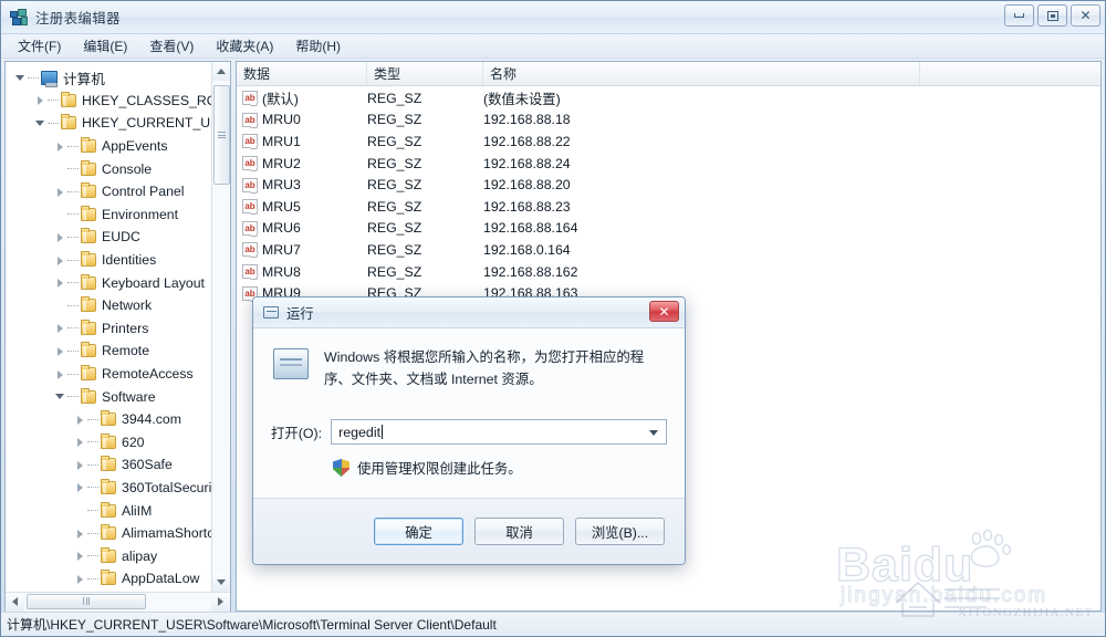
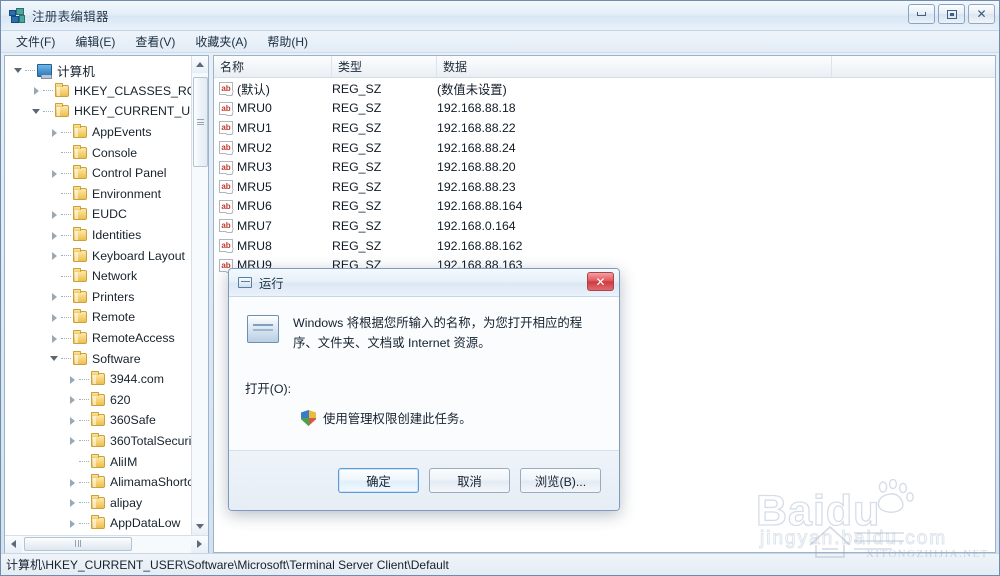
  注册表编辑器
  ✕
  文件(F)
  编辑(E)
  查看(V)
  收藏夹(A)
  帮助(H)
  计算机
  HKEY_CLASSES_R
  HKEY_CURRENT_U
  AppEvents
  Console
  Control Panel
  Environment
  EUDC
  Identities
  Keyboard Layout
  Network
  Printers
  Remote
  RemoteAccess
  Software
  3944.com
  620
  360Safe
  360TotalSecuri
  AliIM
  AlimamaShortc
  alipay
  AppDataLow
- 数据
+ 名称
  类型
- 名称
+ 数据
  ab
  (默认)
  REG_SZ
  (数值未设置)
  ab
  MRU0
  REG_SZ
  192.168.88.18
  ab
  MRU1
  REG_SZ
  192.168.88.22
  ab
  MRU2
  REG_SZ
  192.168.88.24
  ab
  MRU3
  REG_SZ
  192.168.88.20
  ab
  MRU5
  REG_SZ
  192.168.88.23
  ab
  MRU6
  REG_SZ
  192.168.88.164
  ab
  MRU7
  REG_SZ
  192.168.0.164
  ab
  MRU8
  REG_SZ
  192.168.88.162
  ab
  MRU9
  REG_SZ
  192.168.88.163
  计算机\HKEY_CURRENT_USER\Software\Microsoft\Terminal Server Client\Default
  Baidu
  jingyan.baidu.com
  XITONGZHIJIA.NET
  运行
  ✕
  Windows 将根据您所输入的名称，为您打开相应的程序、文件夹、文档或 Internet 资源。
  打开(O):
- regedit
  使用管理权限创建此任务。
  确定
  取消
  浏览(B)...
